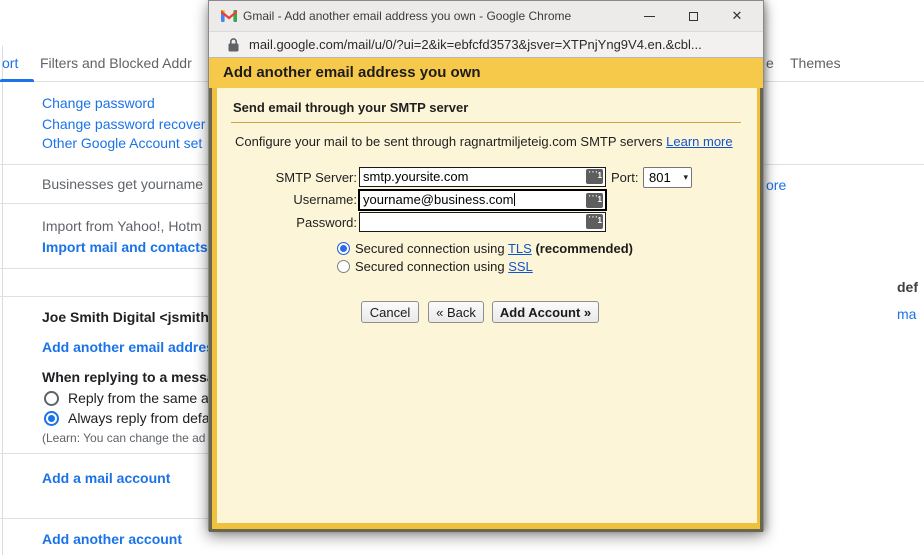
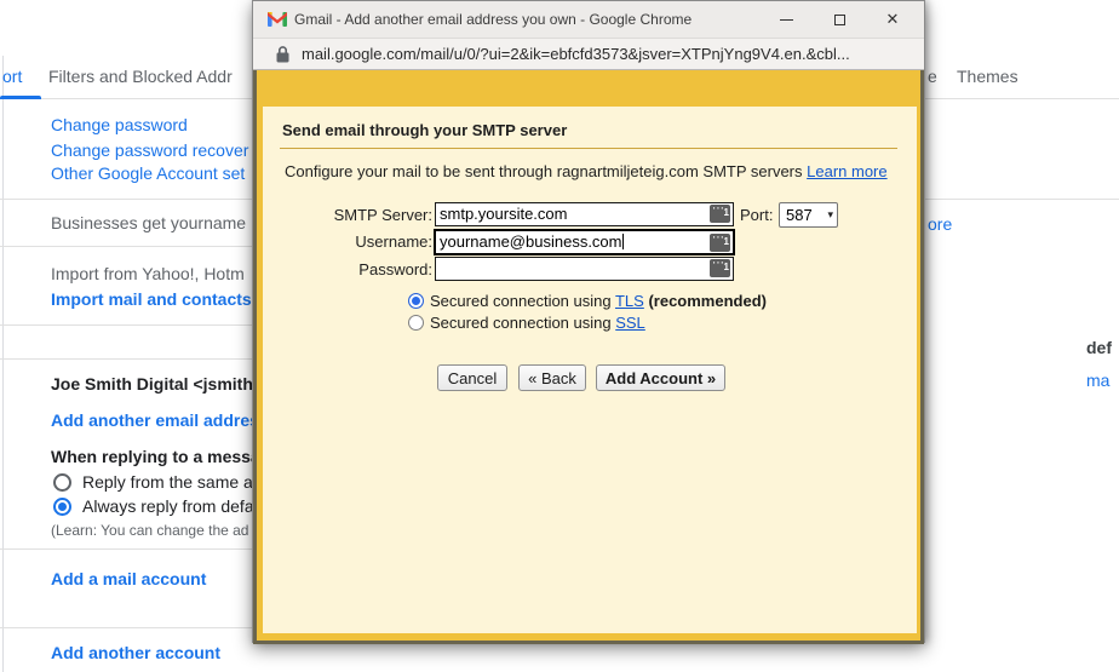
  ort
  Filters and Blocked Addr
  e
  Themes
  Change password
  Change password recover
  Other Google Account set
  Businesses get yourname
  ore
  Import from Yahoo!, Hotm
  Import mail and contacts
  Joe Smith Digital <jsmith
  def
  ma
  Add another email addre
  When replying to a mess
  Reply from the same a
  Always reply from defa
  (Learn: You can change the ad
  Add a mail account
  Add another account
  Gmail - Add another email address you own - Google Chrome
  ✕
  mail.google.com/mail/u/0/?ui=2&ik=ebfcfd3573&jsver=XTPnjYng9V4.en.&cbl...
- Add another email address you own
  Send email through your SMTP server
  Configure your mail to be sent through ragnartmiljeteig.com SMTP servers Learn more
  SMTP Server:
  smtp.yoursite.com
  ⋯
  1
  Port:
- 801
+ 587
  ▾
  Username:
  yourname@business.com
  ⋯
  1
  Password:
  ⋯
  1
  Secured connection using TLS (recommended)
  Secured connection using SSL
  Cancel
  « Back
  Add Account »
